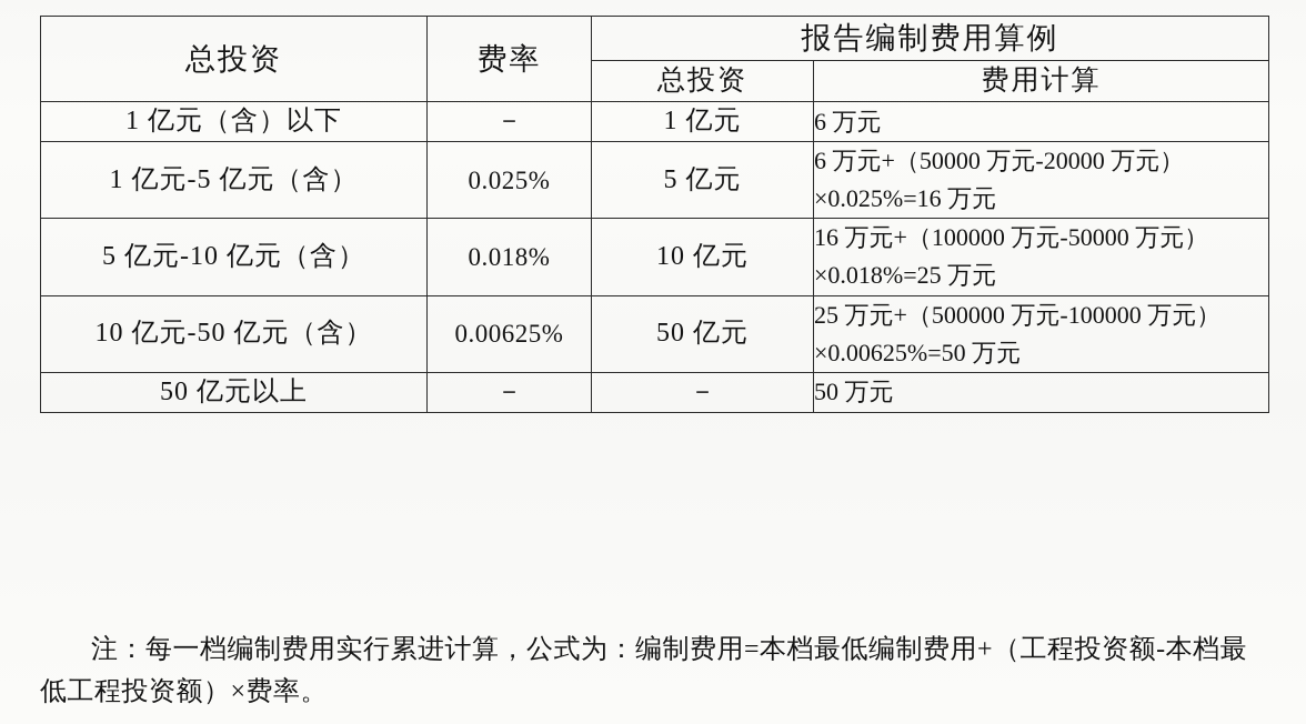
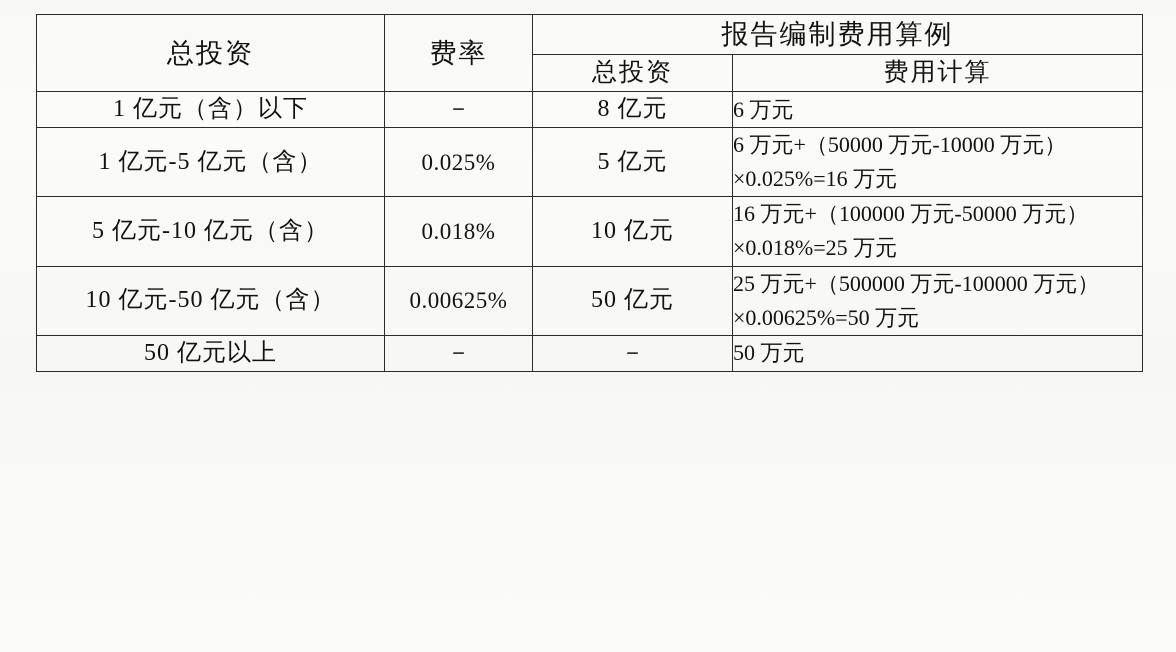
  总投资	费率	报告编制费用算例
  总投资	费用计算
- 1 亿元（含）以下	－	1 亿元	6 万元
+ 1 亿元（含）以下	－	8 亿元	6 万元
- 1 亿元-5 亿元（含）	0.025%	5 亿元	6 万元+（50000 万元-20000 万元） ×0.025%=16 万元
+ 1 亿元-5 亿元（含）	0.025%	5 亿元	6 万元+（50000 万元-10000 万元） ×0.025%=16 万元
  5 亿元-10 亿元（含）	0.018%	10 亿元	16 万元+（100000 万元-50000 万元） ×0.018%=25 万元
  10 亿元-50 亿元（含）	0.00625%	50 亿元	25 万元+（500000 万元-100000 万元） ×0.00625%=50 万元
  50 亿元以上	－	－	50 万元
- 注：每一档编制费用实行累进计算，公式为：编制费用=本档最低编制费用+（工程投资额-本档最低工程投资额）×费率。
